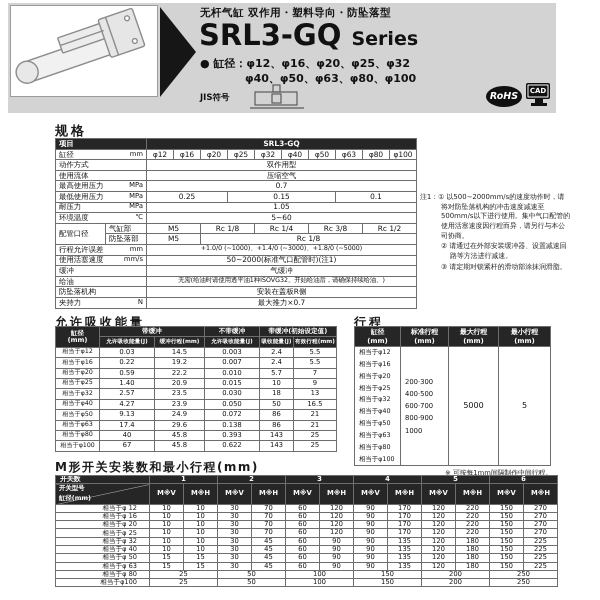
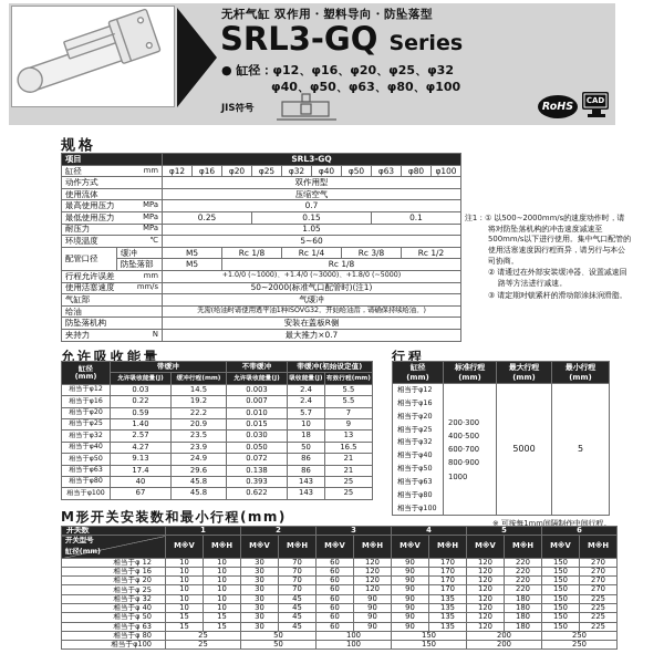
  无杆气缸 双作用・塑料导向・防坠落型
  SRL3-GQ Series
  ● 缸径：φ12、φ16、φ20、φ25、φ32
  φ40、φ50、φ63、φ80、φ100
  JIS符号
  RoHS
  CAD
  规格
  项目	SRL3-GQ
  缸径 mm	φ12	φ16	φ20	φ25	φ32	φ40	φ50	φ63	φ80	φ100
  动作方式	双作用型
  使用流体	压缩空气
  最高使用压力 MPa	0.7
  最低使用压力 MPa	0.25	0.15	0.1
  耐压力 MPa	1.05
  环境温度 ℃	5~60
- 配管口径	气缸部	M5	Rc 1/8	Rc 1/4	Rc 3/8	Rc 1/2
+ 配管口径	缓冲	M5	Rc 1/8	Rc 1/4	Rc 3/8	Rc 1/2
  防坠落部	M5	Rc 1/8
  使用活塞速度	50~2000(标准气口配管时)(注1)
- 缓冲	气缓冲
+ 气缸部	气缓冲
  防坠落机构	安装在盖板R侧
  夹持力 N	最大推力×0.7
  注1：① 以500~2000mm/s的速度动作时，请将对防坠落机构的冲击速度减速至500mm/s以下进行使用。集中气口配管的使用活塞速度因行程而异，请另行与本公司协商。
  ③ 请定期对锁紧杆的滑动部涂抹润滑脂。
  允许吸收能量
  缸径 (mm)	带缓冲	不带缓冲	带缓冲(初始设定值)
  	0.03	14.5	0.003	2.4	5.5
  	0.22	19.2	0.007	2.4	5.5
  	0.59	22.2	0.010	5.7	7
  	1.40	20.9	0.015	10	9
  	2.57	23.5	0.030	18	13
  	4.27	23.9	0.050	50	16.5
  	9.13	24.9	0.072	86	21
  	17.4	29.6	0.138	86	21
  	40	45.8	0.393	143	25
  行程
  缸径 (mm)	标准行程 (mm)	最大行程 (mm)	最小行程 (mm)
  相当于φ12 相当于φ16 相当于φ20 相当于φ25 相当于φ32 相当于φ40 相当于φ50 相当于φ63 相当于φ80 相当于φ100	200·300 400·500 600·700 800·900 1000	5000	5
  ※ 可按每1mm间隔制作中间行程。
  M形开关安装数和最小行程(mm)
  开关数	1	2	3	4	5	6
  开关型号 缸径(mm)	M※V	M※H	M※V	M※H	M※V	M※H	M※V	M※H	M※V	M※H	M※V	M※H
  相当于φ 12	10	10	30	70	60	120	90	170	120	220	150	270
  相当于φ 16	10	10	30	70	60	120	90	170	120	220	150	270
  相当于φ 20	10	10	30	70	60	120	90	170	120	220	150	270
  相当于φ 25	10	10	30	70	60	120	90	170	120	220	150	270
  相当于φ 32	10	10	30	45	60	90	90	135	120	180	150	225
  相当于φ 40	10	10	30	45	60	90	90	135	120	180	150	225
  相当于φ 50	15	15	30	45	60	90	90	135	120	180	150	225
  相当于φ 63	15	15	30	45	60	90	90	135	120	180	150	225
  相当于φ 80	25	50	100	150	200	250
  相当于φ100	25	50	100	150	200	250
